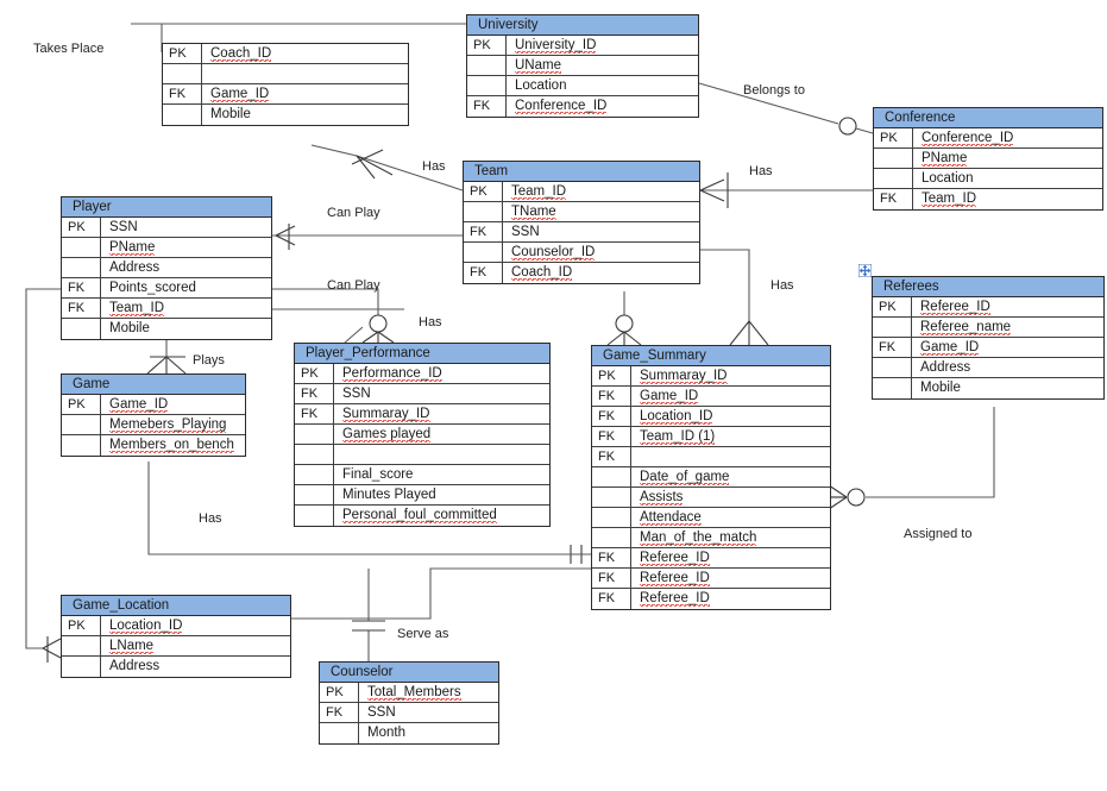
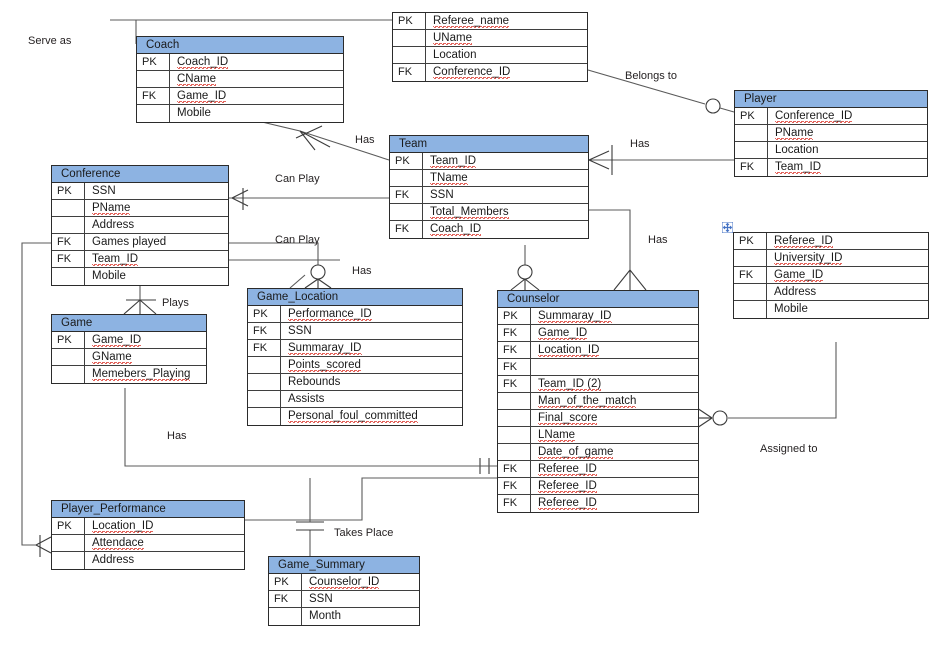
+ Coach
  PK
  Coach_ID
+ CName
  FK
  Game_ID
  Mobile
- University
  PK
- University_ID
+ Referee_name
  UName
  Location
  FK
  Conference_ID
- Conference
+ Player
  PK
  Conference_ID
  PName
  Location
  FK
  Team_ID
  Team
  PK
  Team_ID
  TName
  FK
  SSN
- Counselor_ID
+ Total_Members
  FK
  Coach_ID
- Player
+ Conference
  PK
  SSN
  PName
  Address
  FK
- Points_scored
+ Games played
  FK
  Team_ID
  Mobile
- Referees
  PK
  Referee_ID
- Referee_name
+ University_ID
  FK
  Game_ID
  Address
  Mobile
  Game
  PK
  Game_ID
+ GName
  Memebers_Playing
- Members_on_bench
- Player_Performance
+ Game_Location
  PK
  Performance_ID
  FK
  SSN
  FK
  Summaray_ID
- Games played
+ Points_scored
+ Rebounds
- Final_score
+ Assists
- Minutes Played
  Personal_foul_committed
- Game_Summary
+ Counselor
  PK
  Summaray_ID
  FK
  Game_ID
  FK
  Location_ID
  FK
- Team_ID (1)
  FK
+ Team_ID (2)
- Date_of_game
+ Man_of_the_match
- Assists
+ Final_score
- Attendace
+ LName
- Man_of_the_match
+ Date_of_game
  FK
  Referee_ID
  FK
  Referee_ID
  FK
  Referee_ID
- Game_Location
+ Player_Performance
  PK
  Location_ID
- LName
+ Attendace
  Address
- Counselor
+ Game_Summary
  PK
- Total_Members
+ Counselor_ID
  FK
  SSN
  Month
- Takes Place
+ Serve as
  Has
  Belongs to
  Has
  Can Play
  Can Play
  Has
  Plays
  Has
  Has
  Assigned to
- Serve as
+ Takes Place
